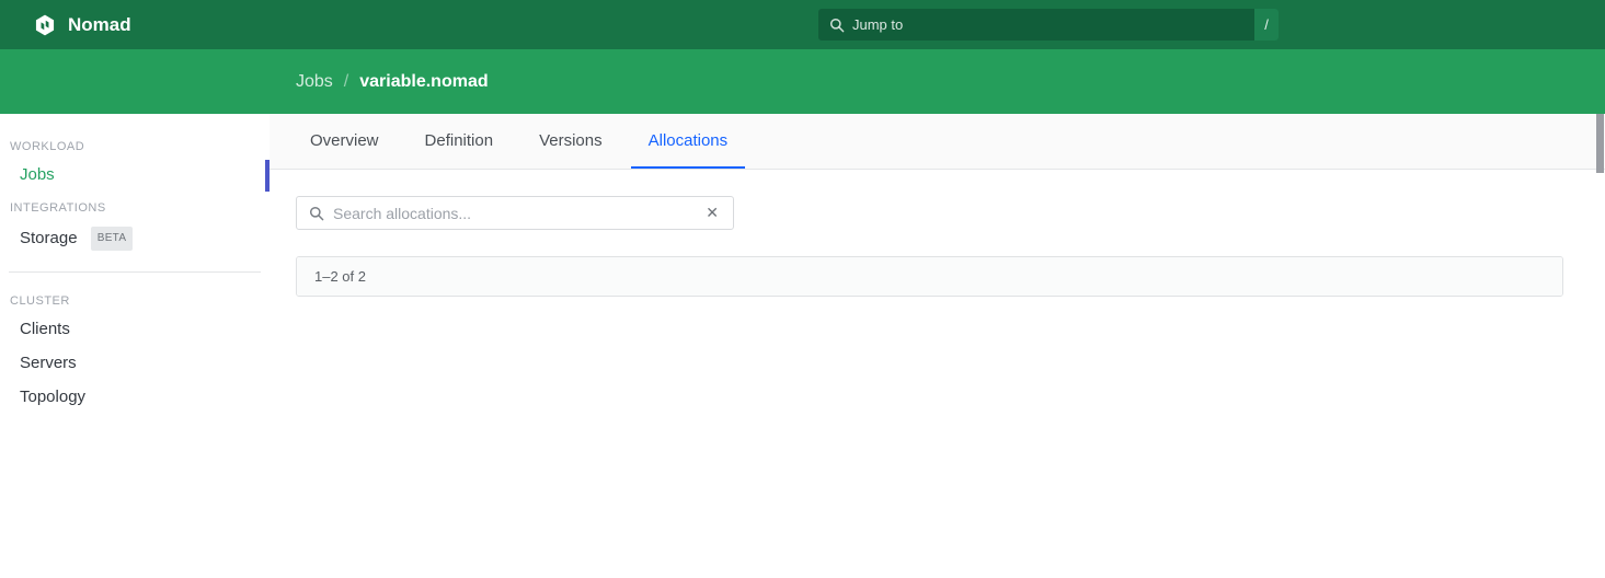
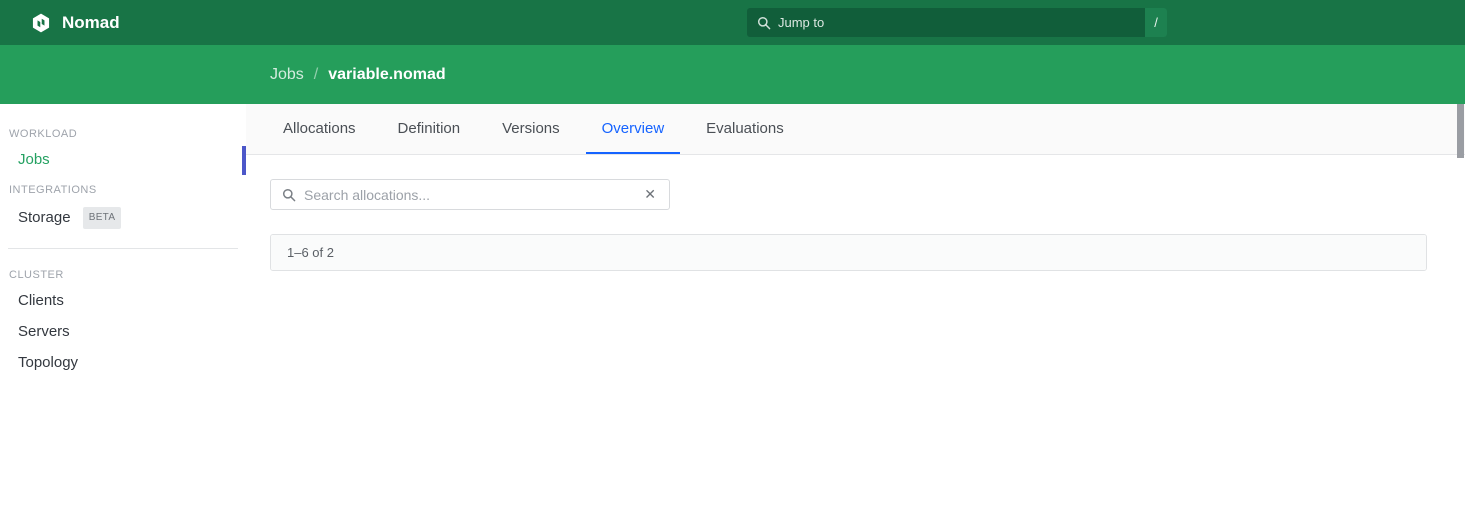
  Nomad
  Jump to
  /
  Jobs
  /
  variable.nomad
  WORKLOAD
  Jobs
  INTEGRATIONS
  Storage BETA
  CLUSTER
  Clients
  Servers
  Topology
- Overview
+ Allocations
  Definition
  Versions
- Allocations
+ Overview
+ Evaluations
  Search allocations...
  ✕
- 1–2 of 2
+ 1–6 of 2
